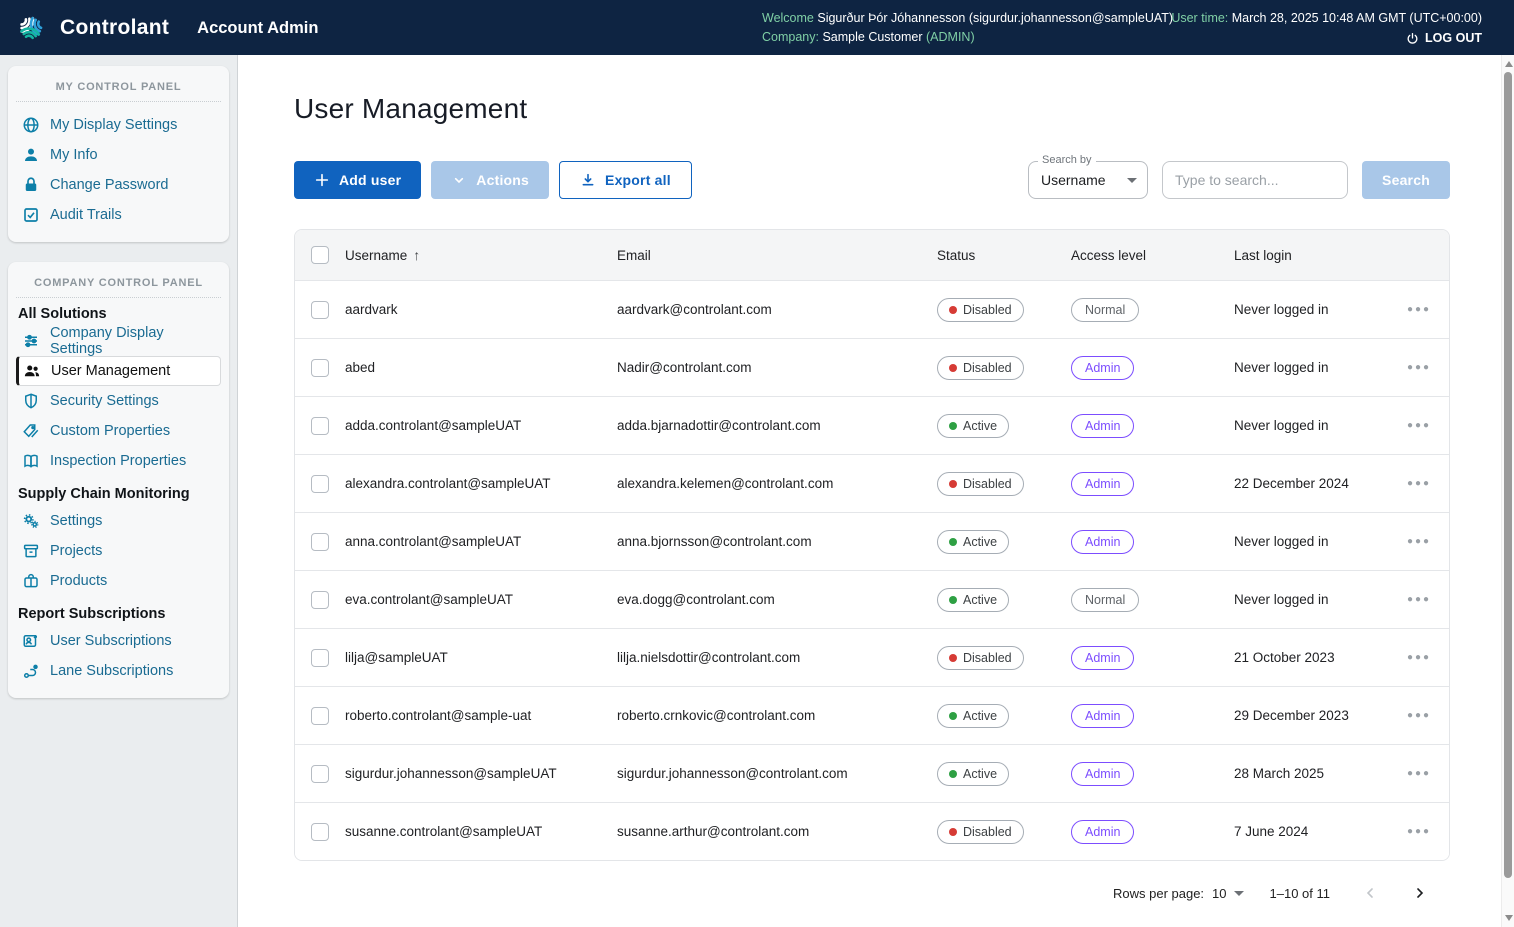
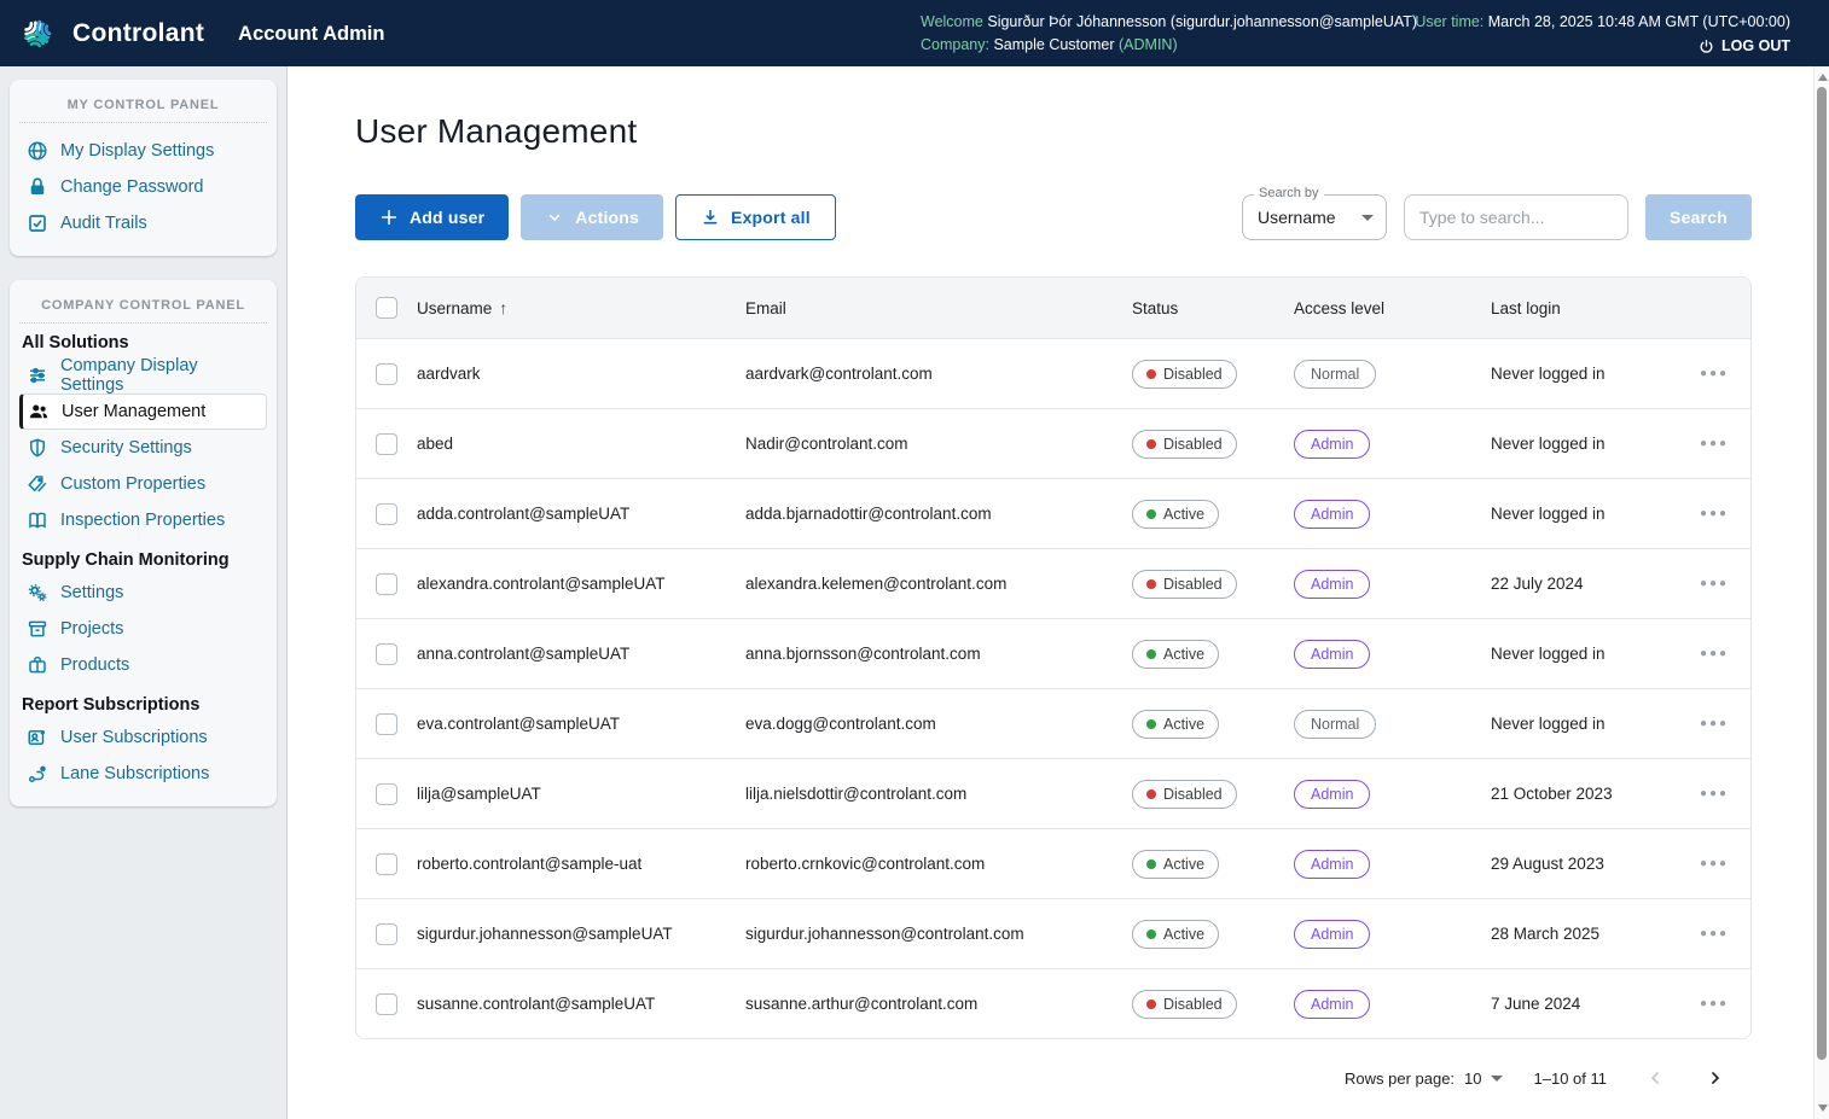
  Controlant
  Account Admin
  Welcome Sigurður Þór Jóhannesson (sigurdur.johannesson@sampleUAT)
  Company: Sample Customer (ADMIN)
  User time: March 28, 2025 10:48 AM GMT (UTC+00:00)
  LOG OUT
  MY CONTROL PANEL
  My Display Settings
- My Info
  Change Password
  Audit Trails
  COMPANY CONTROL PANEL
  All Solutions
  Company Display Settings
  User Management
  Security Settings
  Custom Properties
  Inspection Properties
  Supply Chain Monitoring
  Settings
  Projects
  Products
  Report Subscriptions
  User Subscriptions
  Lane Subscriptions
  User Management
  Add user
  Actions
  Export all
  Search by
  Username
  Type to search...
  Search
  Username
  ↑
  Email
  Status
  Access level
  Last login
  aardvark
  aardvark@controlant.com
  Disabled
  Normal
  Never logged in
  ●●●
  abed
  Nadir@controlant.com
  Disabled
  Admin
  Never logged in
  ●●●
  adda.controlant@sampleUAT
  adda.bjarnadottir@controlant.com
  Active
  Admin
  Never logged in
  ●●●
  alexandra.controlant@sampleUAT
  alexandra.kelemen@controlant.com
  Disabled
  Admin
- 22 December 2024
+ 22 July 2024
  ●●●
  anna.controlant@sampleUAT
  anna.bjornsson@controlant.com
  Active
  Admin
  Never logged in
  ●●●
  eva.controlant@sampleUAT
  eva.dogg@controlant.com
  Active
  Normal
  Never logged in
  ●●●
  lilja@sampleUAT
  lilja.nielsdottir@controlant.com
  Disabled
  Admin
  21 October 2023
  ●●●
  roberto.controlant@sample-uat
  roberto.crnkovic@controlant.com
  Active
  Admin
- 29 December 2023
+ 29 August 2023
  ●●●
  sigurdur.johannesson@sampleUAT
  sigurdur.johannesson@controlant.com
  Active
  Admin
  28 March 2025
  ●●●
  susanne.controlant@sampleUAT
  susanne.arthur@controlant.com
  Disabled
  Admin
  7 June 2024
  ●●●
  Rows per page:
  10
  1–10 of 11
